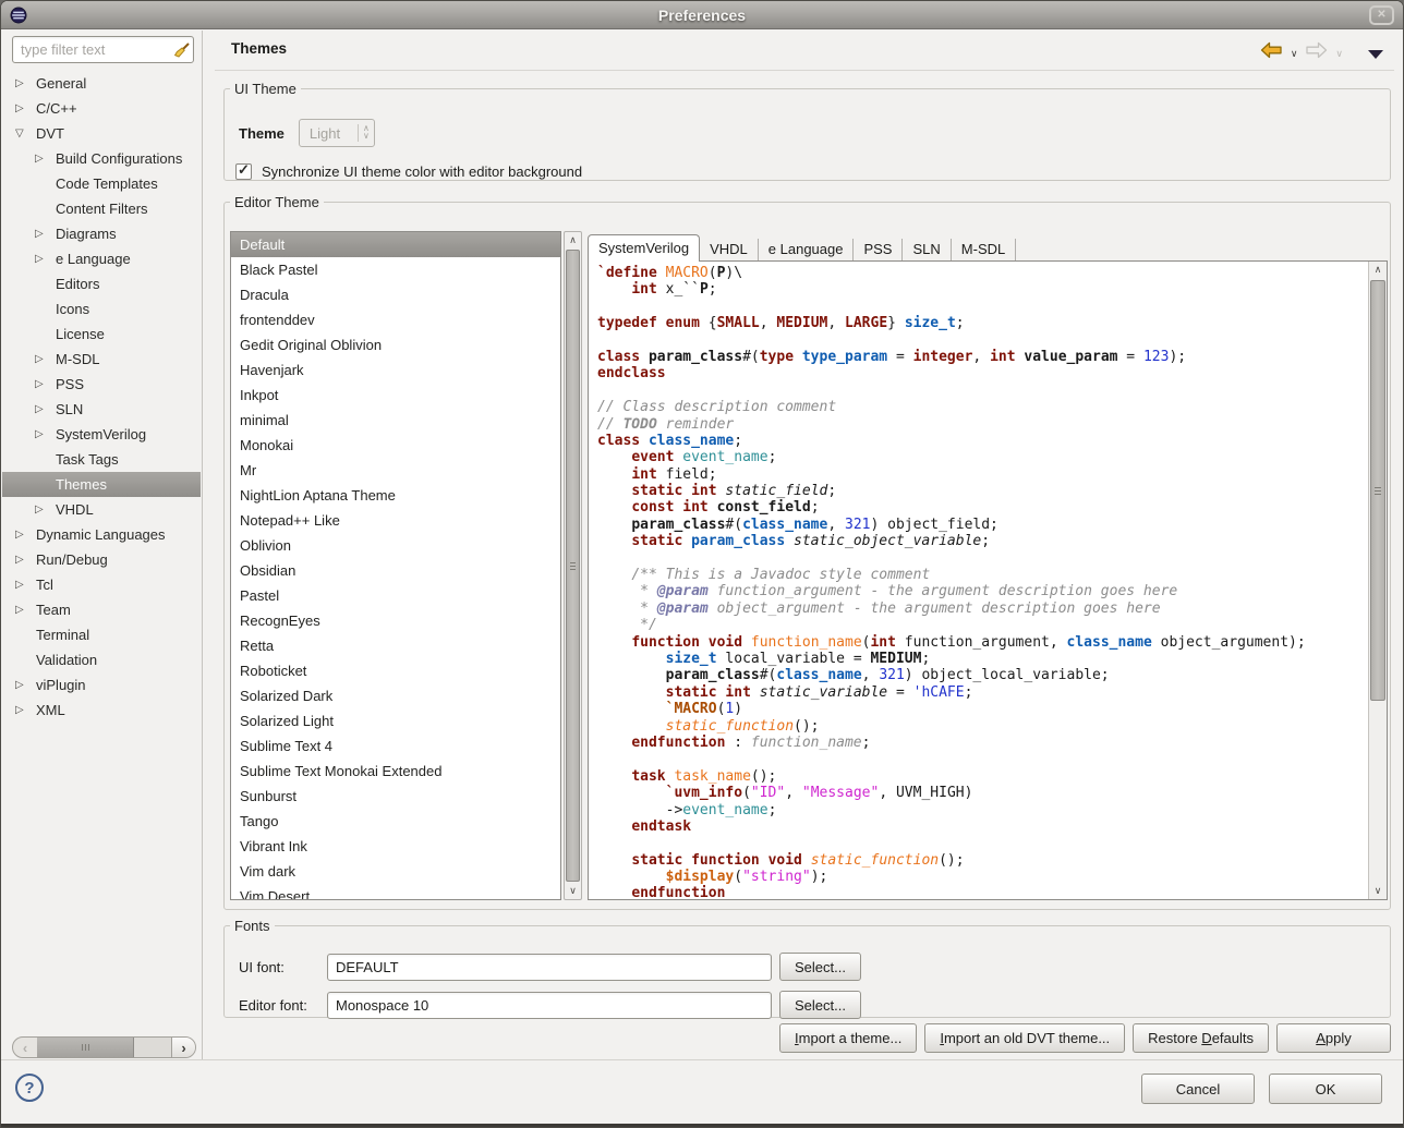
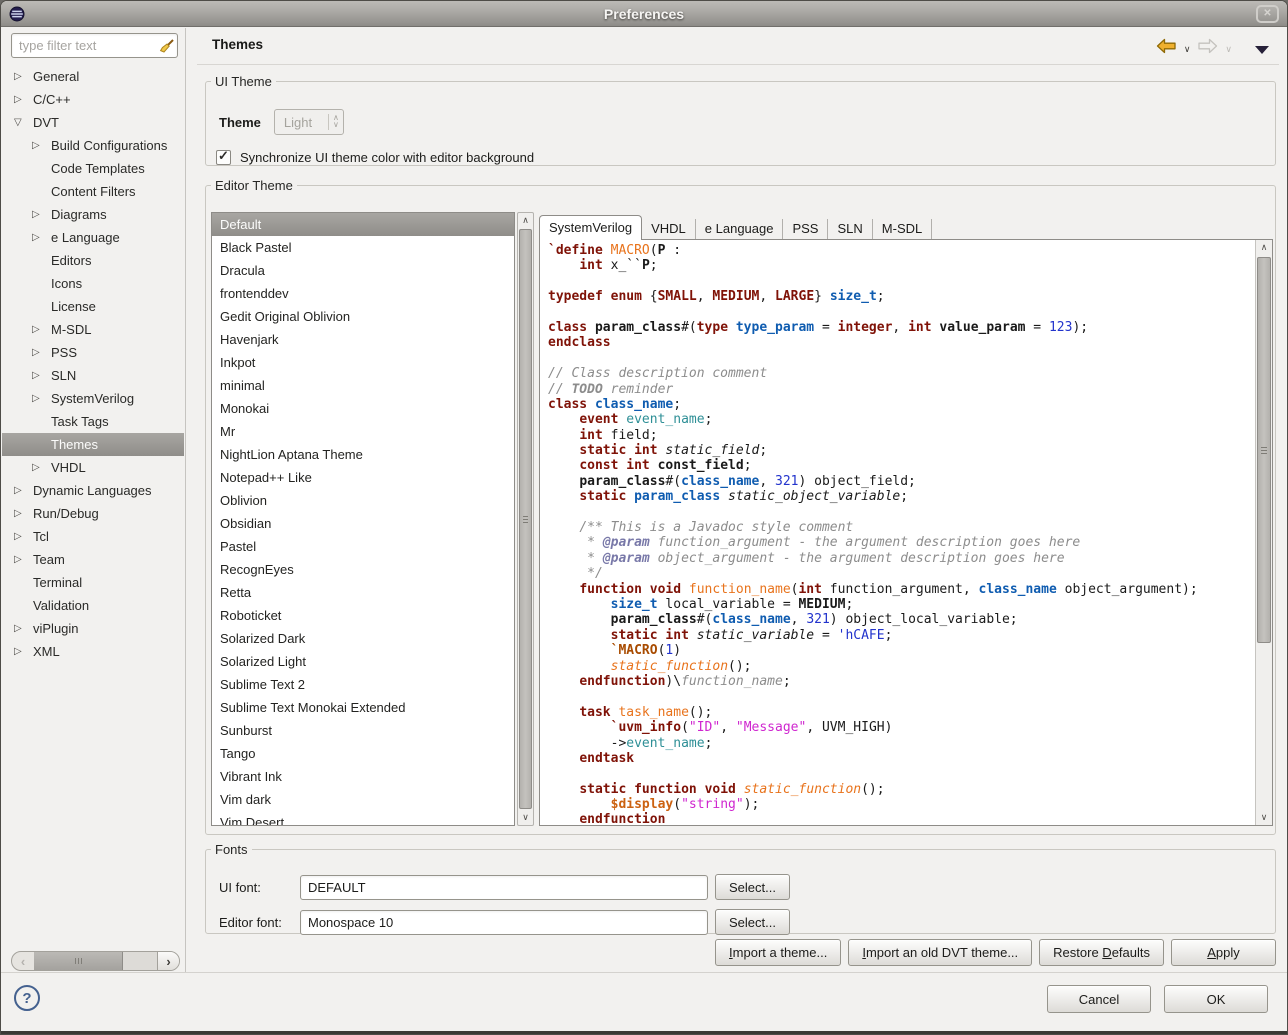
  Preferences
  ✕
  type filter text
  ▷
  General
  ▷
  C/C++
  ▽
  DVT
  ▷
  Build Configurations
  Code Templates
  Content Filters
  ▷
  Diagrams
  ▷
  e Language
  Editors
  Icons
  License
  ▷
  M-SDL
  ▷
  PSS
  ▷
  SLN
  ▷
  SystemVerilog
  Task Tags
  Themes
  ▷
  VHDL
  ▷
  Dynamic Languages
  ▷
  Run/Debug
  ▷
  Tcl
  ▷
  Team
  Terminal
  Validation
  ▷
  viPlugin
  ▷
  XML
  ‹
  ›
  Themes
  ∨
  ∨
  UI Theme
  Theme
  Light
  ∧
  ∨
  ✓
  Synchronize UI theme color with editor background
  Editor Theme
  Default
  Black Pastel
  Dracula
  frontenddev
  Gedit Original Oblivion
  Havenjark
  Inkpot
  minimal
  Monokai
  Mr
  NightLion Aptana Theme
  Notepad++ Like
  Oblivion
  Obsidian
  Pastel
  RecognEyes
  Retta
  Roboticket
  Solarized Dark
  Solarized Light
- Sublime Text 4
+ Sublime Text 2
  Sublime Text Monokai Extended
  Sunburst
  Tango
  Vibrant Ink
  Vim dark
  Vim Desert
  ∧
  ∨
  SystemVerilog
  VHDL
  e Language
  PSS
  SLN
  M-SDL
- `define MACRO(P)\
+ `define MACRO(P :
  int x_``P;
  typedef enum {SMALL, MEDIUM, LARGE} size_t;
  class param_class#(type type_param = integer, int value_param = 123);
  endclass
  // Class description comment
  // TODO reminder
  class class_name;
  event event_name;
  int field;
  static int static_field;
  const int const_field;
  param_class#(class_name, 321) object_field;
  static param_class static_object_variable;
  /** This is a Javadoc style comment
  * @param function_argument - the argument description goes here
  * @param object_argument - the argument description goes here
  */
  function void function_name(int function_argument, class_name object_argument);
  size_t local_variable = MEDIUM;
  param_class#(class_name, 321) object_local_variable;
  static int static_variable = 'hCAFE;
  `MACRO(1)
  static_function();
- endfunction : function_name;
+ endfunction)\function_name;
  task task_name();
  `uvm_info("ID", "Message", UVM_HIGH)
  ->event_name;
  endtask
  static function void static_function();
  $display("string");
  endfunction
  ∧
  ∨
  Fonts
  UI font:
  DEFAULT
  Select...
  Editor font:
  Monospace 10
  Select...
  Import a theme...
  Import an old DVT theme...
  Restore Defaults
  Apply
  ?
  Cancel
  OK
